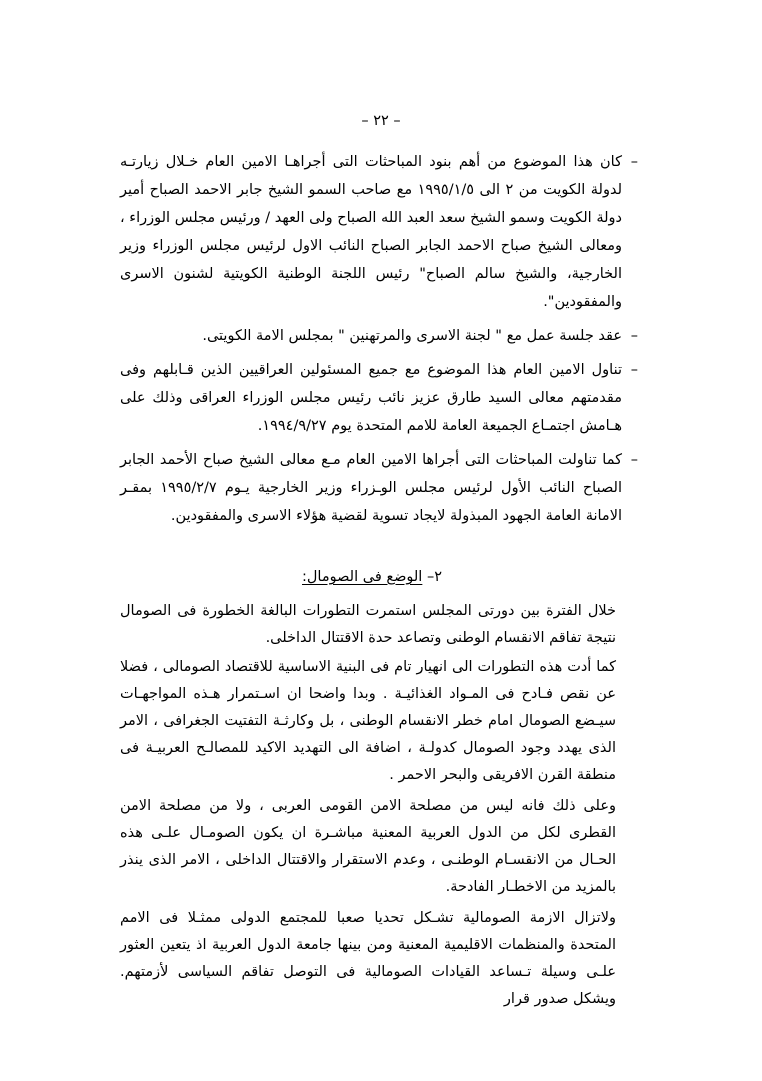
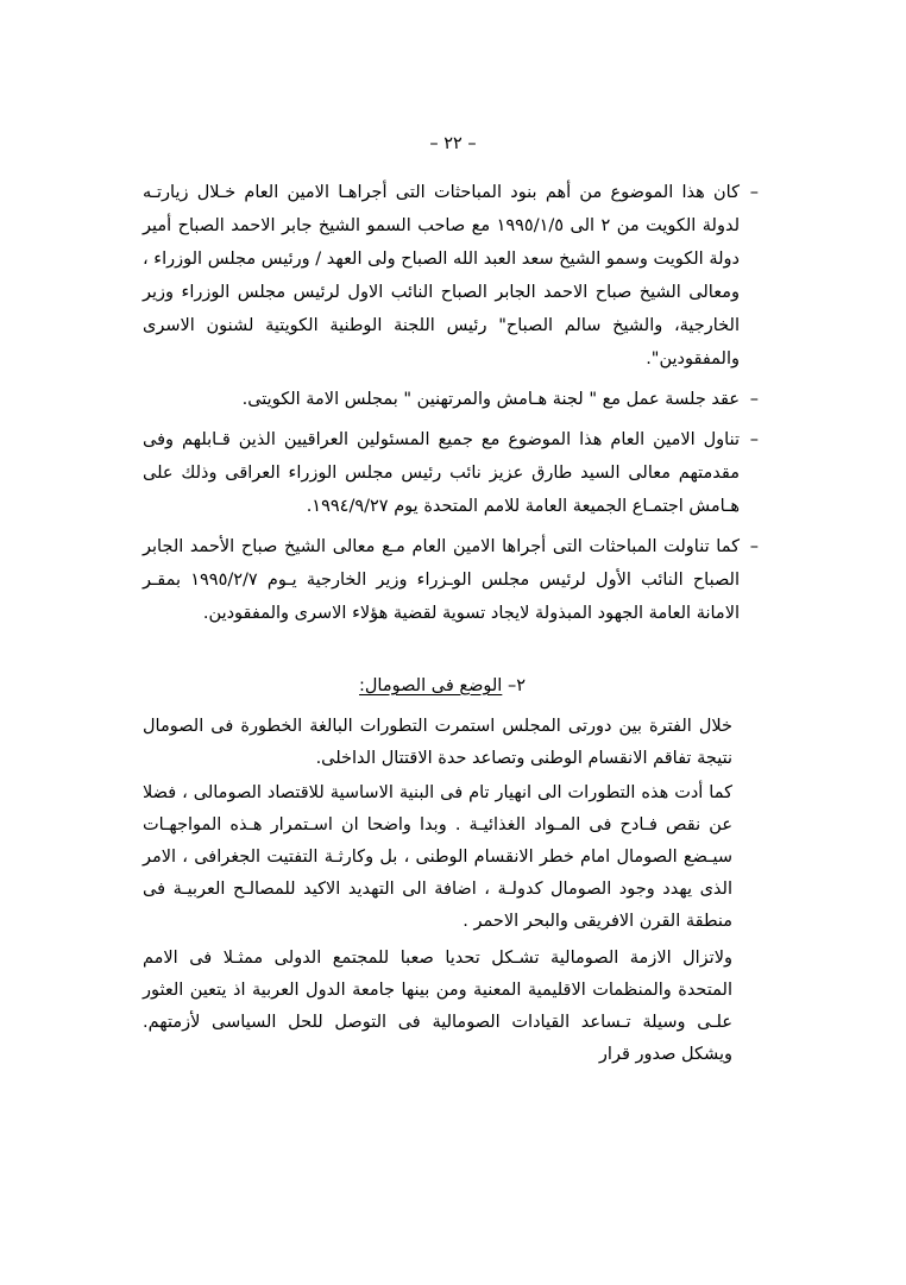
  – ٢٢ –
  –
  كان هذا الموضوع من أهم بنود المباحثات التى أجراهـا الامين العام خـلال زيارتـه لدولة الكويت من ٢ الى ١٩٩٥/١/٥ مع صاحب السمو الشيخ جابر الاحمد الصباح أمير دولة الكويت وسمو الشيخ سعد العبد الله الصباح ولى العهد / ورئيس مجلس الوزراء ، ومعالى الشيخ صباح الاحمد الجابر الصباح النائب الاول لرئيس مجلس الوزراء وزير الخارجية، والشيخ سالم الصباح" رئيس اللجنة الوطنية الكويتية لشنون الاسرى والمفقودين".
  –
- عقد جلسة عمل مع " لجنة الاسرى والمرتهنين " بمجلس الامة الكويتى.
+ عقد جلسة عمل مع " لجنة هـامش والمرتهنين " بمجلس الامة الكويتى.
  –
  تناول الامين العام هذا الموضوع مع جميع المسئولين العراقيين الذين قـابلهم وفى مقدمتهم معالى السيد طارق عزيز نائب رئيس مجلس الوزراء العراقى وذلك على هـامش اجتمـاع الجميعة العامة للامم المتحدة يوم ١٩٩٤/٩/٢٧.
  –
  كما تناولت المباحثات التى أجراها الامين العام مـع معالى الشيخ صباح الأحمد الجابر الصباح النائب الأول لرئيس مجلس الوـزراء وزير الخارجية يـوم ١٩٩٥/٢/٧ بمقـر الامانة العامة الجهود المبذولة لايجاد تسوية لقضية هؤلاء الاسرى والمفقودين.
  ٢– الوضع فى الصومال:
  خلال الفترة بين دورتى المجلس استمرت التطورات البالغة الخطورة فى الصومال نتيجة تفاقم الانقسام الوطنى وتصاعد حدة الاقتتال الداخلى.
  كما أدت هذه التطورات الى انهيار تام فى البنية الاساسية للاقتصاد الصومالى ، فضلا عن نقص فـادح فى المـواد الغذائيـة . وبدا واضحا ان اسـتمرار هـذه المواجهـات سيـضع الصومال امام خطر الانقسام الوطنى ، بل وكارثـة التفتيت الجغرافى ، الامر الذى يهدد وجود الصومال كدولـة ، اضافة الى التهديد الاكيد للمصالـح العربيـة فى منطقة القرن الافريقى والبحر الاحمر .
- وعلى ذلك فانه ليس من مصلحة الامن القومى العربى ، ولا من مصلحة الامن القطرى لكل من الدول العربية المعنية مباشـرة ان يكون الصومـال علـى هذه الحـال من الانقسـام الوطنـى ، وعدم الاستقرار والاقتتال الداخلى ، الامر الذى ينذر بالمزيد من الاخطـار الفادحة.
- ولاتزال الازمة الصومالية تشـكل تحديا صعبا للمجتمع الدولى ممثـلا فى الامم المتحدة والمنظمات الاقليمية المعنية ومن بينها جامعة الدول العربية اذ يتعين العثور علـى وسيلة تـساعد القيادات الصومالية فى التوصل تفاقم السياسى لأزمتهم. ويشكل صدور قرار
+ ولاتزال الازمة الصومالية تشـكل تحديا صعبا للمجتمع الدولى ممثـلا فى الامم المتحدة والمنظمات الاقليمية المعنية ومن بينها جامعة الدول العربية اذ يتعين العثور علـى وسيلة تـساعد القيادات الصومالية فى التوصل للحل السياسى لأزمتهم. ويشكل صدور قرار
